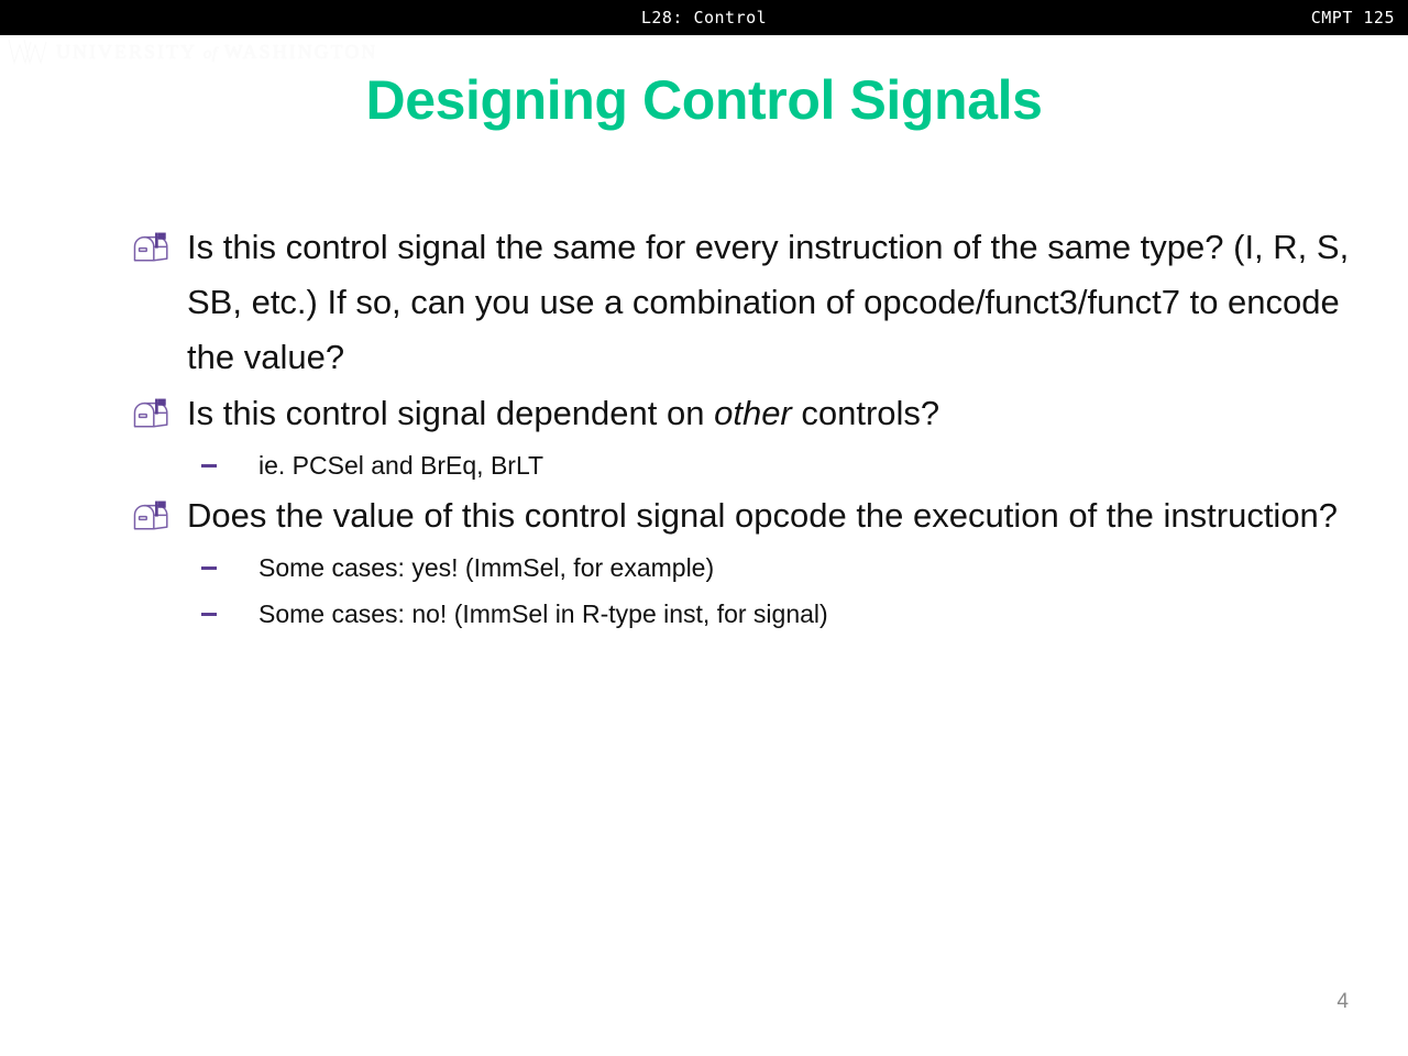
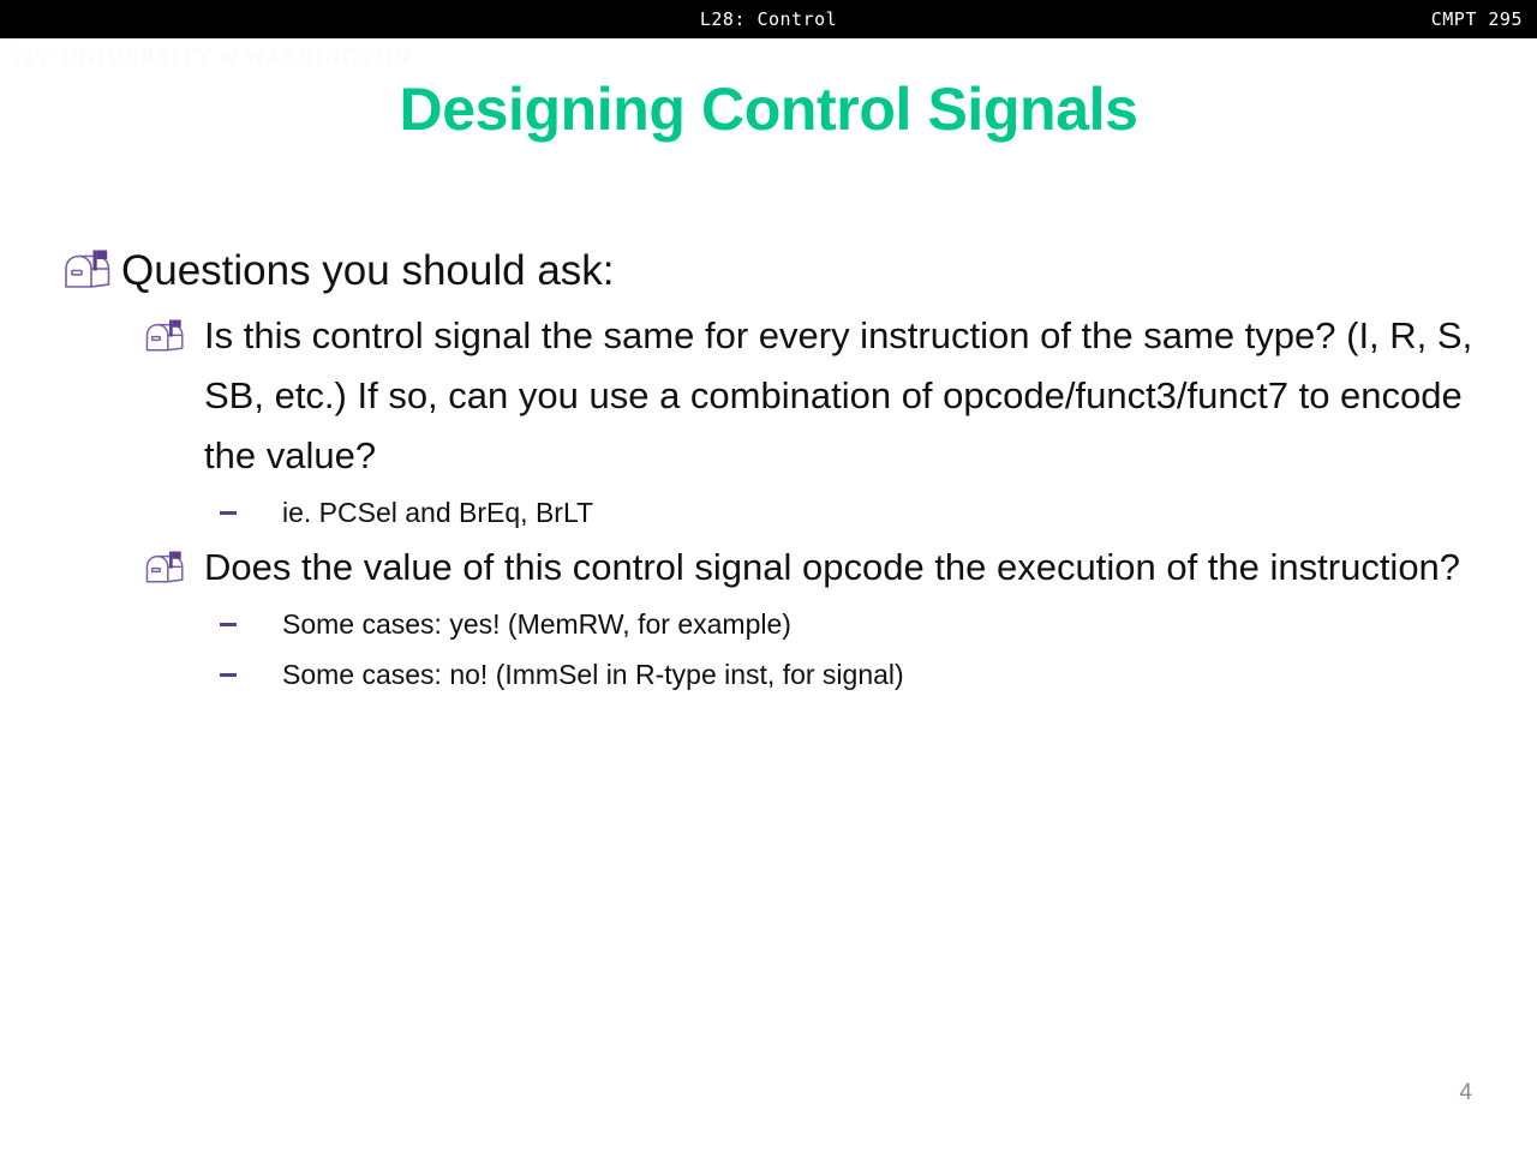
  L28: Control
- CMPT 125
+ CMPT 295
  Designing Control Signals
+ Questions you should ask:
  Is this control signal the same for every instruction of the same type? (I, R, S, SB, etc.) If so, can you use a combination of opcode/funct3/funct7 to encode the value?
- Is this control signal dependent on other controls?
  ie. PCSel and BrEq, BrLT
  Does the value of this control signal opcode the execution of the instruction?
- Some cases: yes! (ImmSel, for example)
+ Some cases: yes! (MemRW, for example)
  Some cases: no! (ImmSel in R-type inst, for signal)
  4
